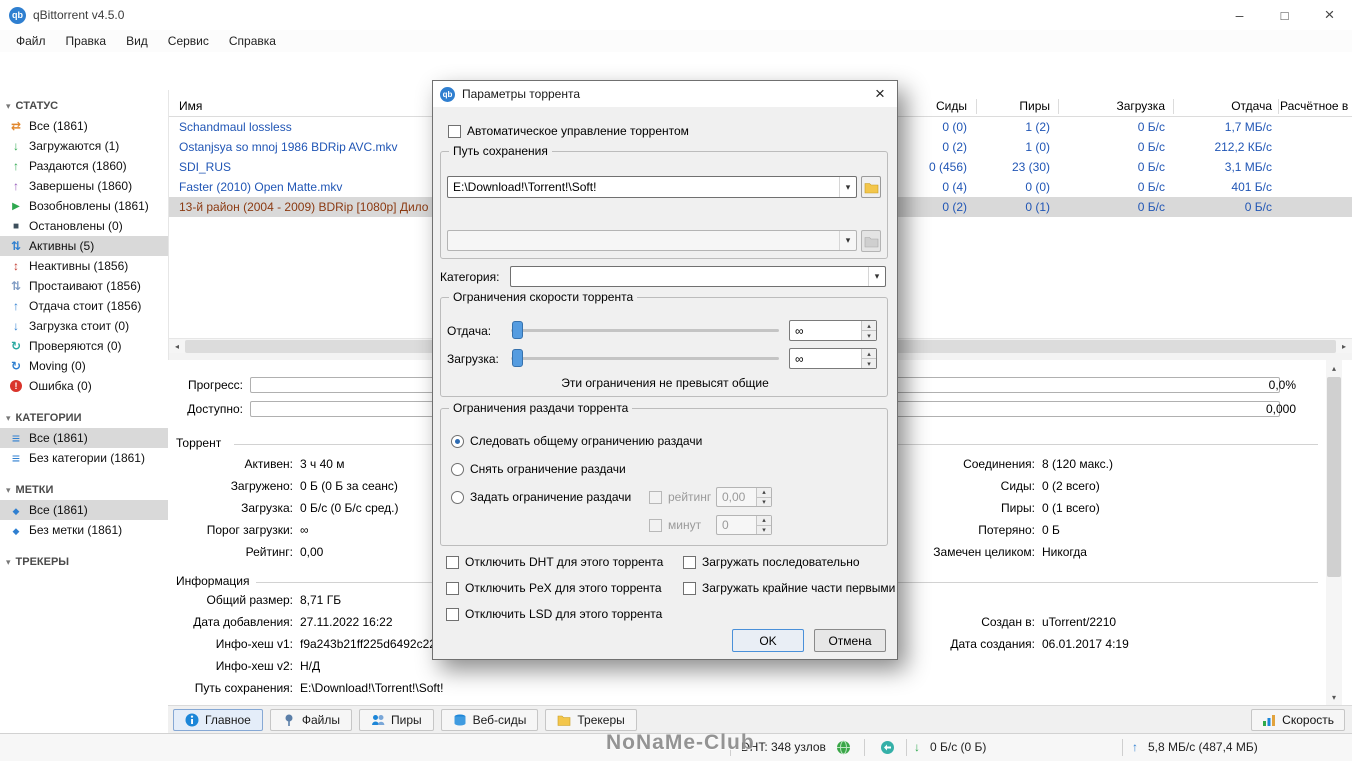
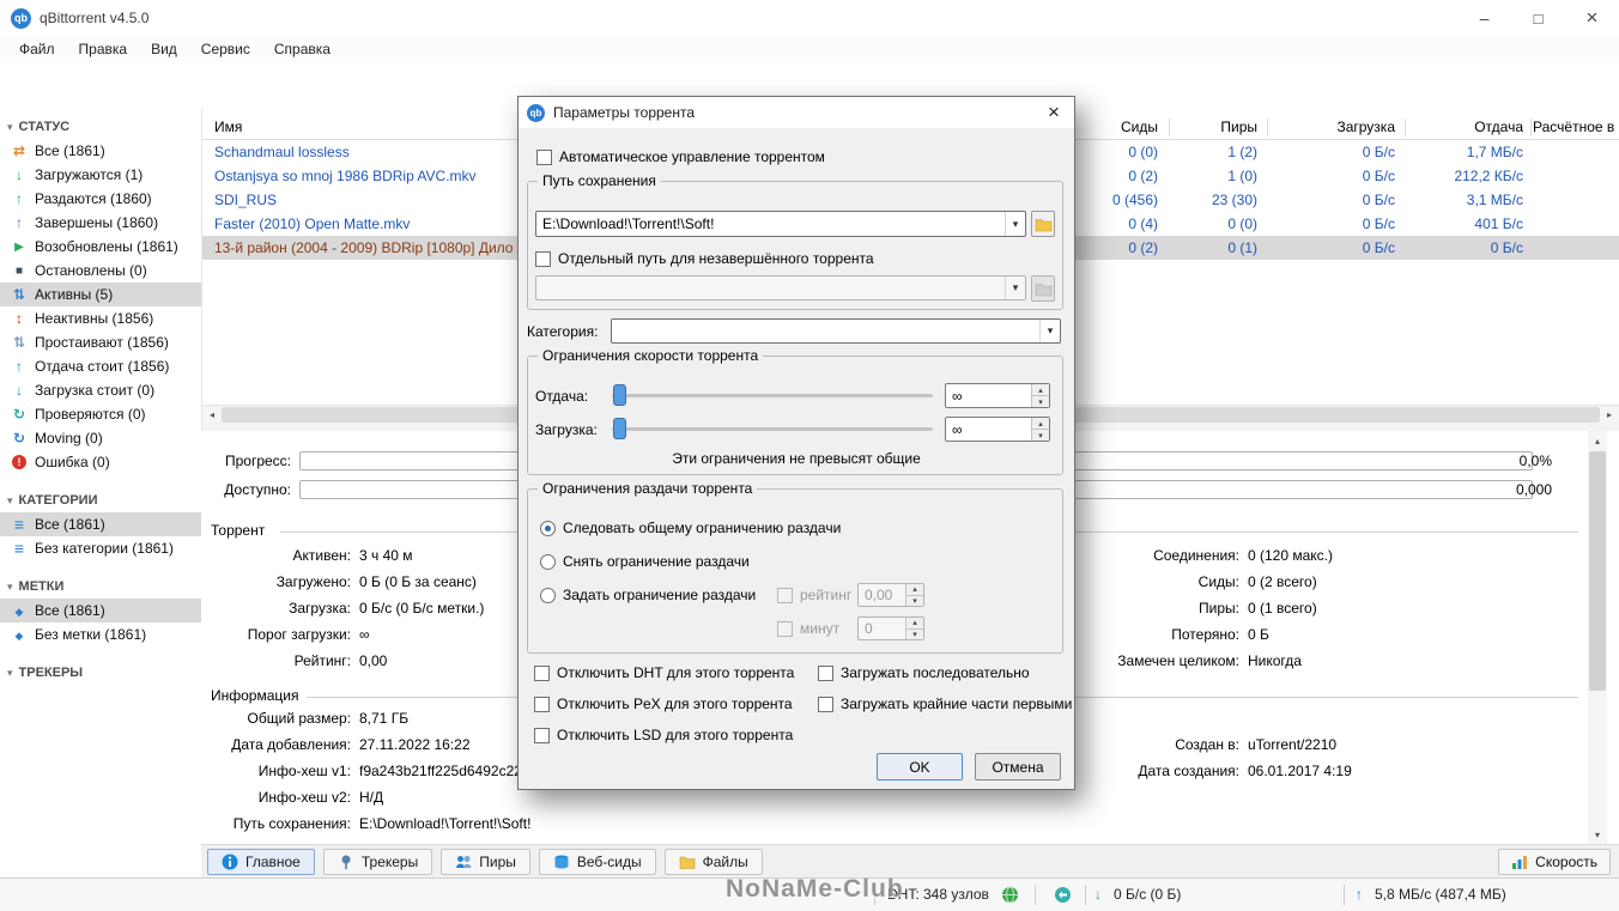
  qb
  qBittorrent v4.5.0
  Файл
  Правка
  Вид
  Сервис
  Справка
  СТАТУС
  Все (1861)
  Загружаются (1)
  Раздаются (1860)
  Завершены (1860)
  Возобновлены (1861)
  Остановлены (0)
  Активны (5)
  Неактивны (1856)
  Простаивают (1856)
  Отдача стоит (1856)
  Загрузка стоит (0)
  Проверяются (0)
  Moving (0)
  Ошибка (0)
  КАТЕГОРИИ
  Все (1861)
  Без категории (1861)
  МЕТКИ
  Все (1861)
  Без метки (1861)
  ТРЕКЕРЫ
  Имя
  Сиды
  Пиры
  Загрузка
  Отдача
  Расчётное в
  Schandmaul lossless
  0 (0)
  1 (2)
  0 Б/с
  1,7 МБ/с
  Ostanjsya so mnoj 1986 BDRip AVC.mkv
  0 (2)
  1 (0)
  0 Б/с
  212,2 КБ/с
  SDI_RUS
  0 (456)
  23 (30)
  0 Б/с
  3,1 МБ/с
  Faster (2010) Open Matte.mkv
  0 (4)
  0 (0)
  0 Б/с
  401 Б/с
  13-й район (2004 - 2009) BDRip [1080p] Дило
  0 (2)
  0 (1)
  0 Б/с
  0 Б/с
  Прогресс:
  0,0%
  Доступно:
  0,000
  Торрент
  Активен:
  3 ч 40 м
  Загружено:
  0 Б (0 Б за сеанс)
  Загрузка:
- 0 Б/с (0 Б/с сред.)
+ 0 Б/с (0 Б/с метки.)
  Порог загрузки:
  ∞
  Рейтинг:
  0,00
  Соединения:
- 8 (120 макс.)
+ 0 (120 макс.)
  Сиды:
  0 (2 всего)
  Пиры:
  0 (1 всего)
  Потеряно:
  0 Б
  Замечен целиком:
  Никогда
  Информация
  Общий размер:
  8,71 ГБ
  Дата добавления:
  27.11.2022 16:22
  Инфо-хеш v1:
  f9a243b21ff225d6492c2
  Инфо-хеш v2:
  Н/Д
  Путь сохранения:
  E:\Download!\Torrent!\Soft!
  Создан в:
  uTorrent/2210
  Дата создания:
  06.01.2017 4:19
  Главное
- Файлы
+ Трекеры
  Пиры
  Веб-сиды
- Трекеры
+ Файлы
  Скорость
  DHT: 348 узлов
  0 Б/с (0 Б)
  5,8 МБ/с (487,4 МБ)
  NoNaMe-Club
  qb
  Параметры торрента
  Автоматическое управление торрентом
  Путь сохранения
  E:\Download!\Torrent!\Soft!
+ Отдельный путь для незавершённого торрента
  Категория:
  Ограничения скорости торрента
  Отдача:
  ∞
  Загрузка:
  ∞
  Эти ограничения не превысят общие
  Ограничения раздачи торрента
  Следовать общему ограничению раздачи
  Снять ограничение раздачи
  Задать ограничение раздачи
  рейтинг
  0,00
  минут
  0
  Отключить DHT для этого торрента
  Отключить PeX для этого торрента
  Отключить LSD для этого торрента
  Загружать последовательно
  Загружать крайние части первыми
  OK
  Отмена
